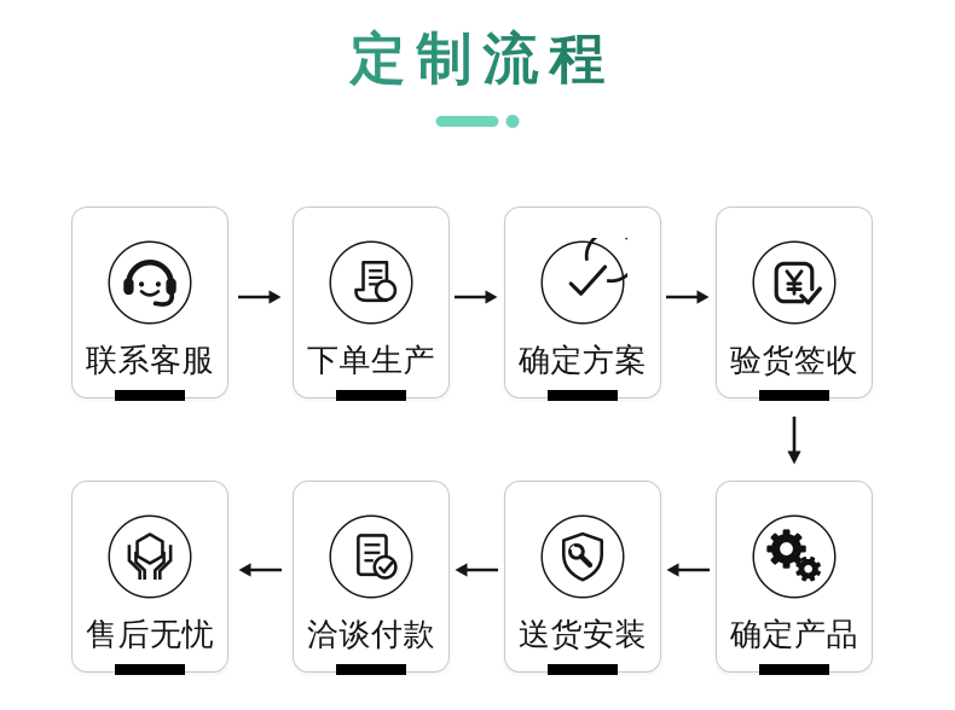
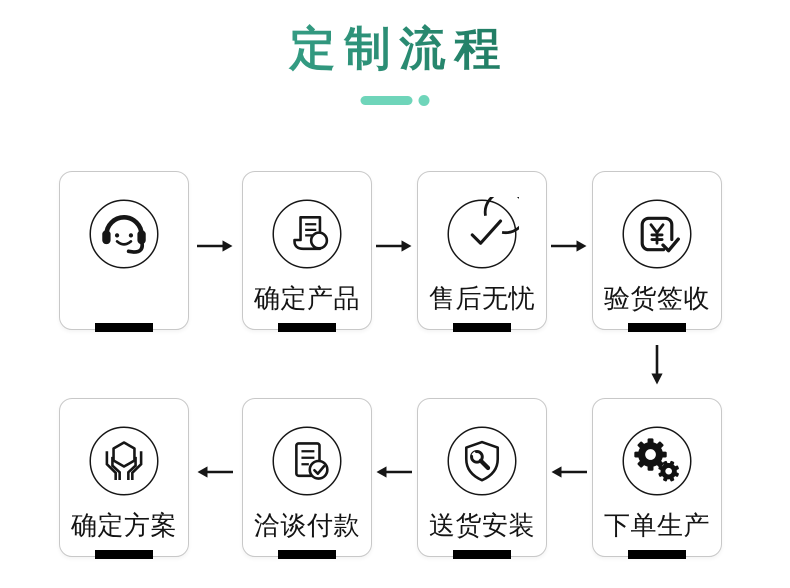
  定制流程
- 联系客服
- 下单生产
+ 确定产品
- 确定方案
+ 售后无忧
  验货签收
- 确定产品
+ 下单生产
  送货安装
  洽谈付款
- 售后无忧
+ 确定方案
